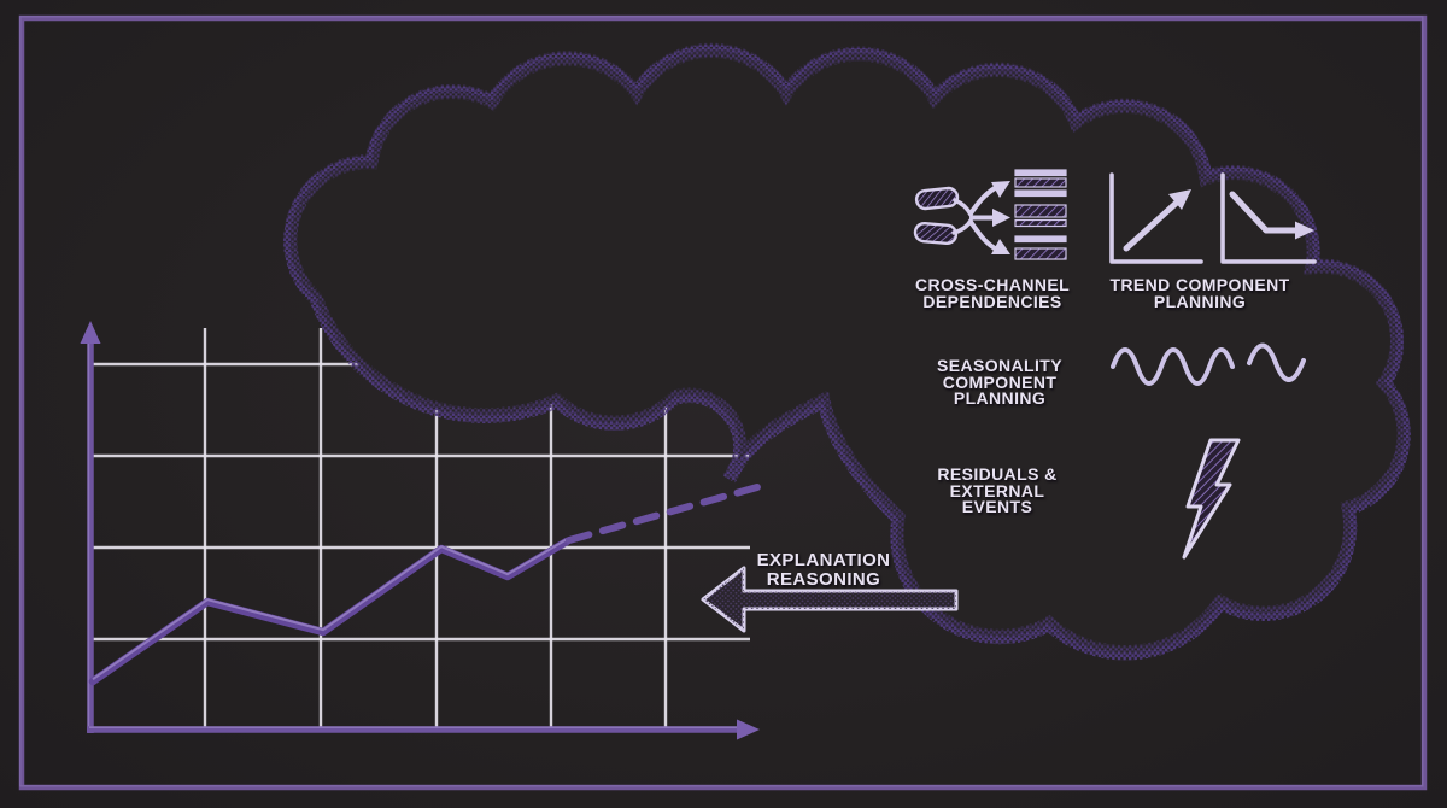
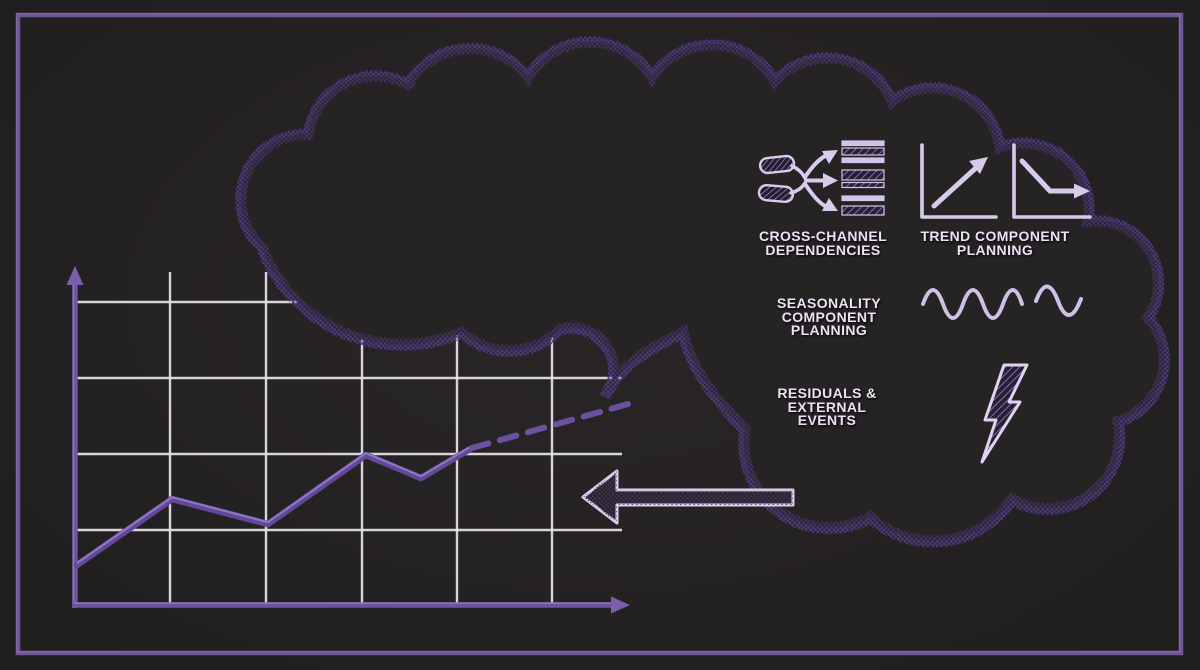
  CROSS-CHANNEL
  DEPENDENCIES
  TREND COMPONENT
  PLANNING
  SEASONALITY
  COMPONENT
  PLANNING
  RESIDUALS &
  EXTERNAL
  EVENTS
- EXPLANATION
- REASONING
